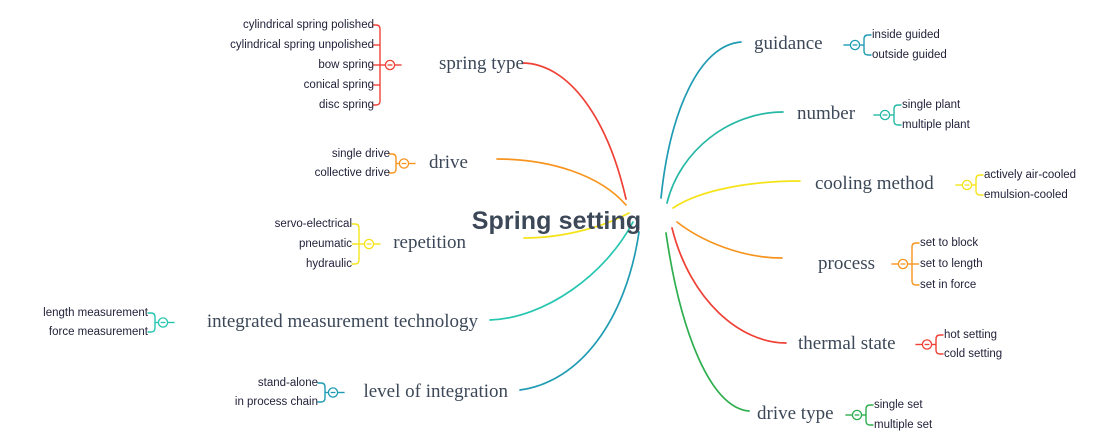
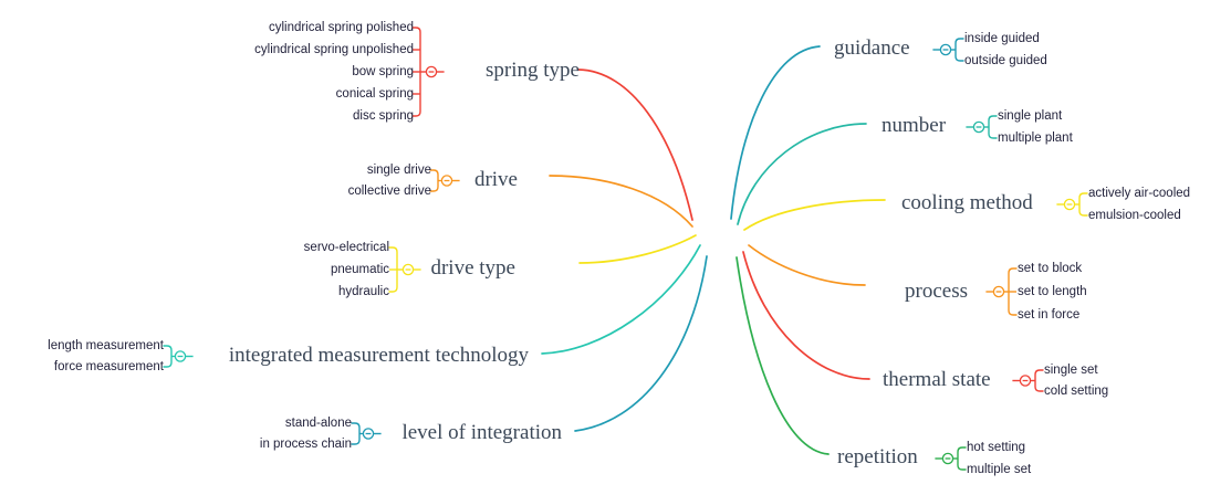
- Spring setting
  spring type
  drive
- repetition
+ drive type
  integrated measurement technology
  level of integration
  guidance
  number
  cooling method
  process
  thermal state
- drive type
+ repetition
  cylindrical spring polished
  cylindrical spring unpolished
  bow spring
  conical spring
  disc spring
  single drive
  collective drive
  servo-electrical
  pneumatic
  hydraulic
  length measurement
  force measurement
  stand-alone
  in process chain
  inside guided
  outside guided
  single plant
  multiple plant
  actively air-cooled
  emulsion-cooled
  set to block
  set to length
  set in force
- hot setting
+ single set
  cold setting
- single set
+ hot setting
  multiple set
